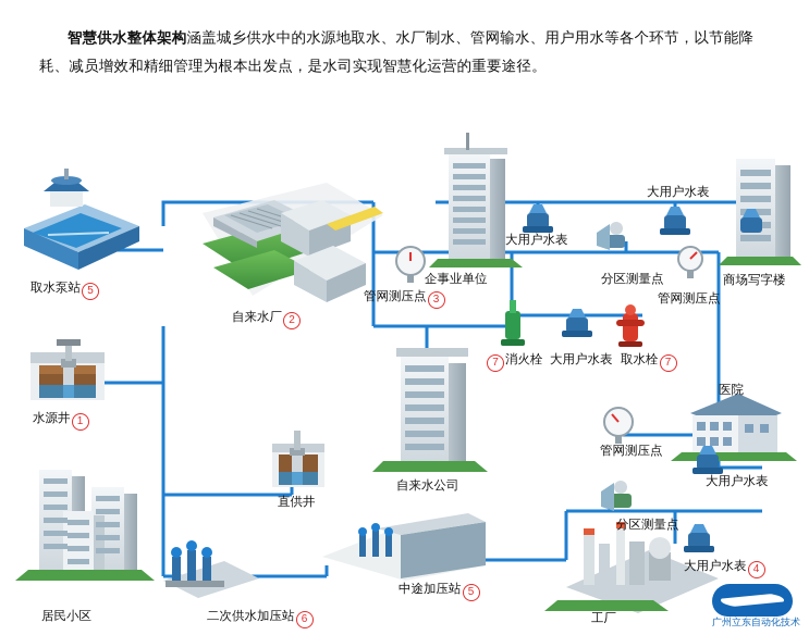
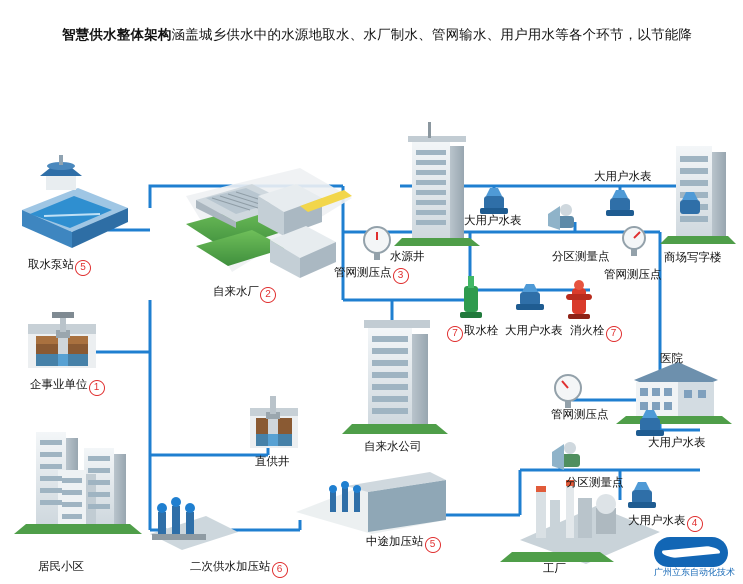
  智慧供水整体架构涵盖城乡供水中的水源地取水、水厂制水、管网输水、用户用水等各个环节，以节能降
- 耗、减员增效和精细管理为根本出发点，是水司实现智慧化运营的重要途径。
  取水泵站 5
  自来水厂 2
- 水源井 1
+ 企事业单位 1
  居民小区
  二次供水加压站 6
  直供井
  中途加压站 5
  自来水公司
- 企事业单位
+ 水源井
  商场写字楼
  医院
  工厂
  管网测压点 3
  大用户水表
  分区测量点
  大用户水表
  管网测压点
- 7 消火栓
+ 7 取水栓
  大用户水表
- 取水栓 7
+ 消火栓 7
  管网测压点
  大用户水表
  分区测量点
  大用户水表 4
  广州立东自动化技术
